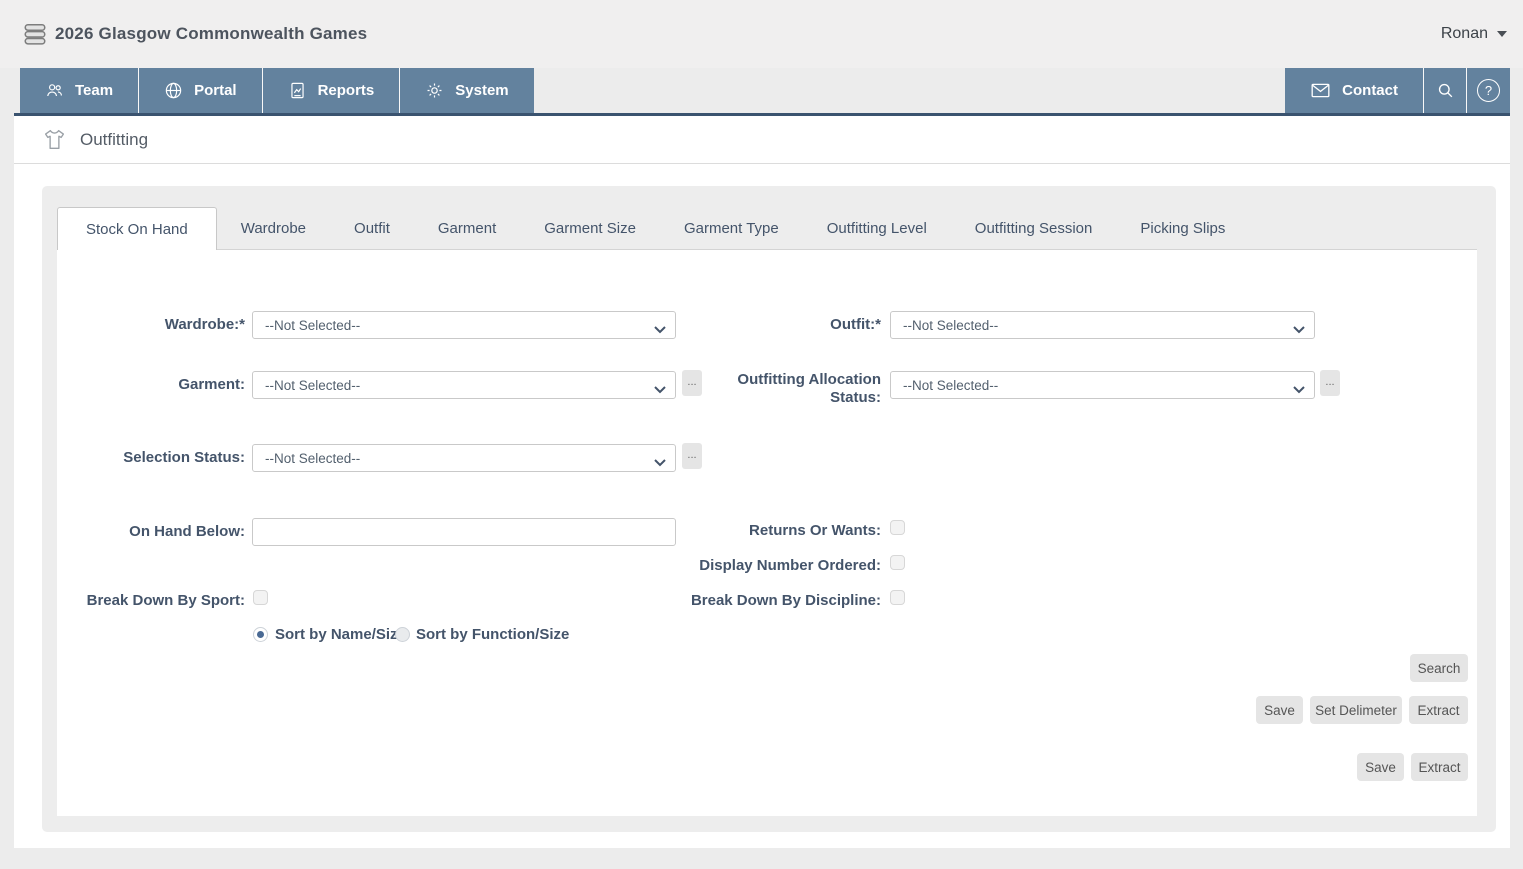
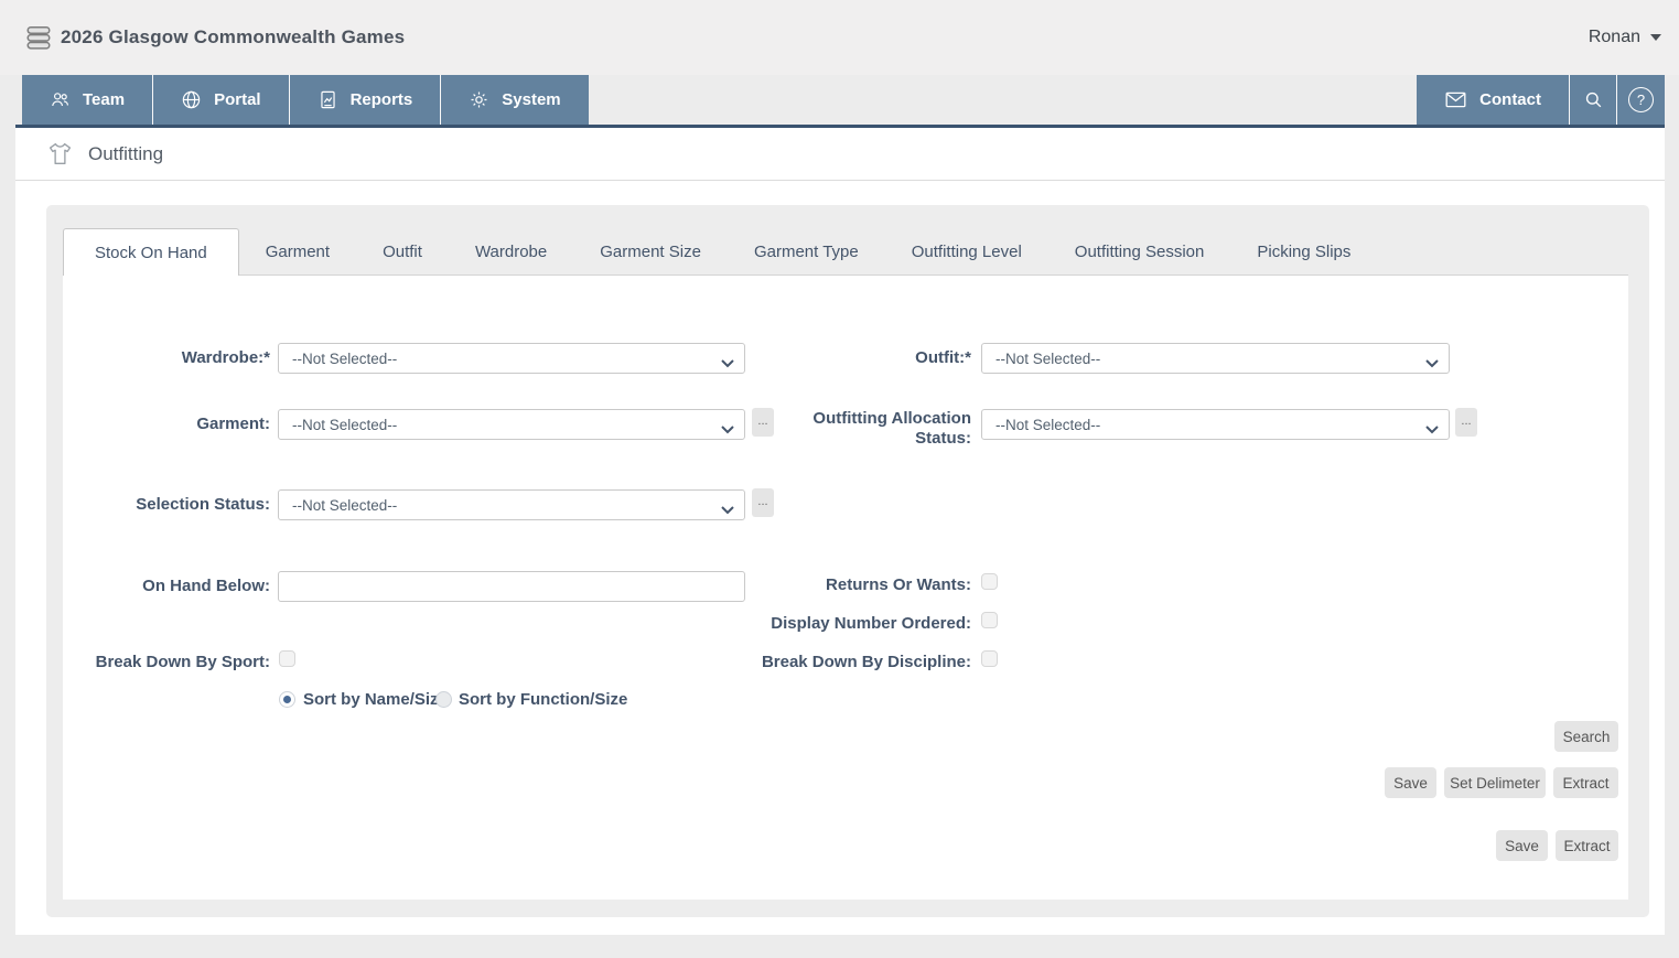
  2026 Glasgow Commonwealth Games
  Ronan
  Team
  Portal
  Reports
  System
  Contact
  ?
  Outfitting
  Stock On Hand
- Wardrobe
+ Garment
  Outfit
- Garment
+ Wardrobe
  Garment Size
  Garment Type
  Outfitting Level
  Outfitting Session
  Picking Slips
  Wardrobe:*
  --Not Selected--
  Outfit:*
  --Not Selected--
  Garment:
  --Not Selected--
  ...
  Outfitting Allocation Status:
  --Not Selected--
  ...
  Selection Status:
  --Not Selected--
  ...
  On Hand Below:
  Returns Or Wants:
  Display Number Ordered:
  Break Down By Discipline:
  Break Down By Sport:
  Sort by Name/Siz
  Sort by Function/Size
  Search
  Save
  Set Delimeter
  Extract
  Save
  Extract
